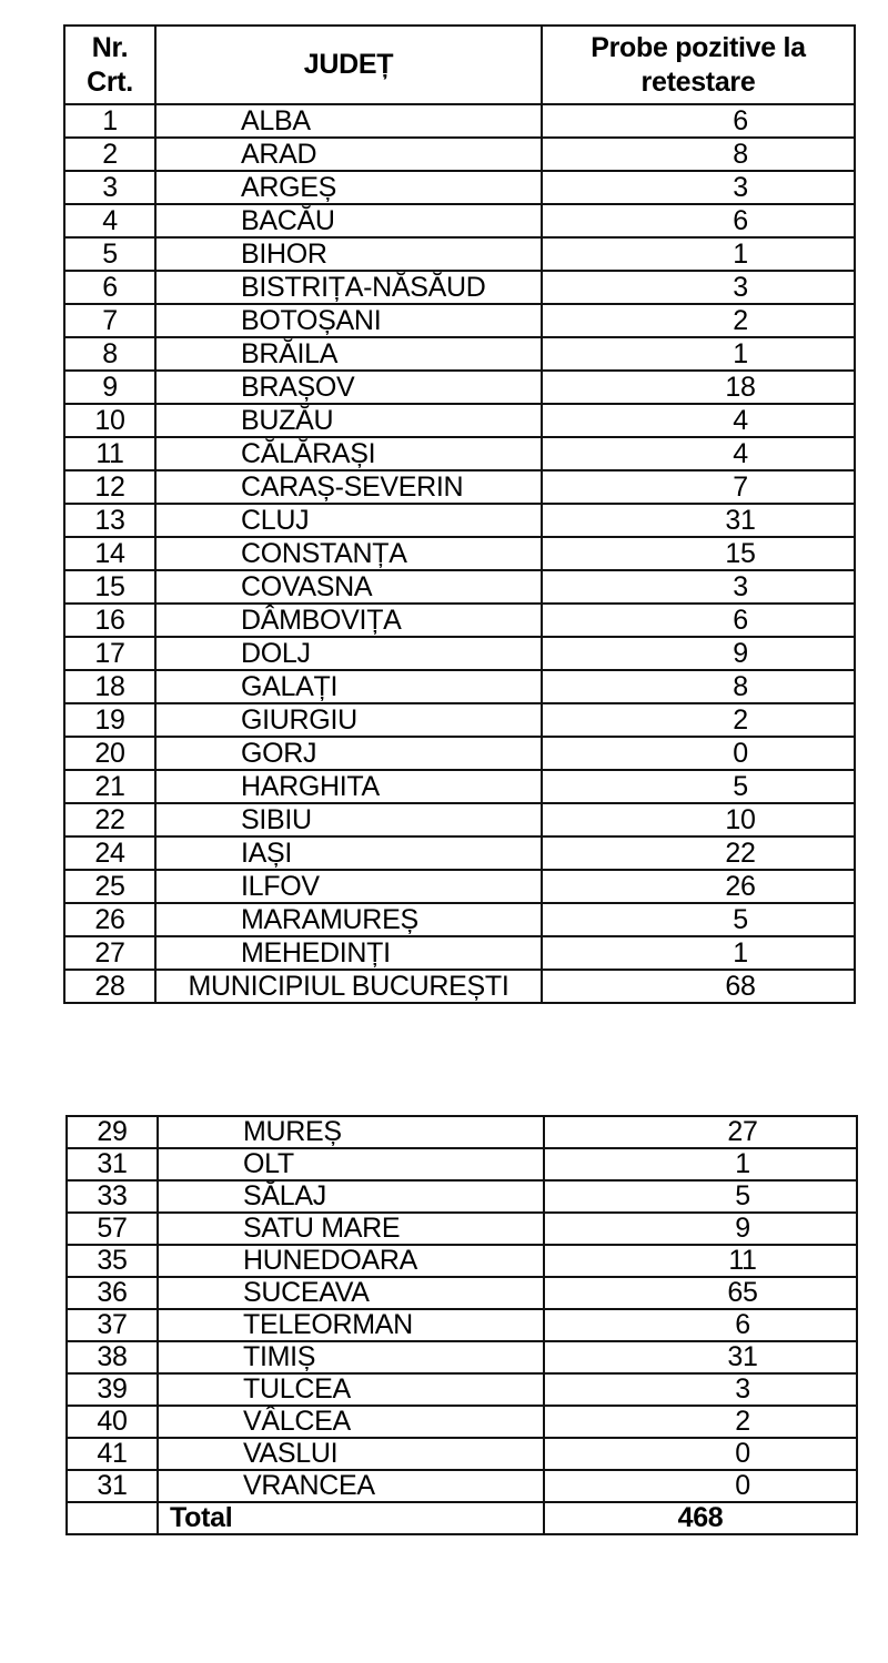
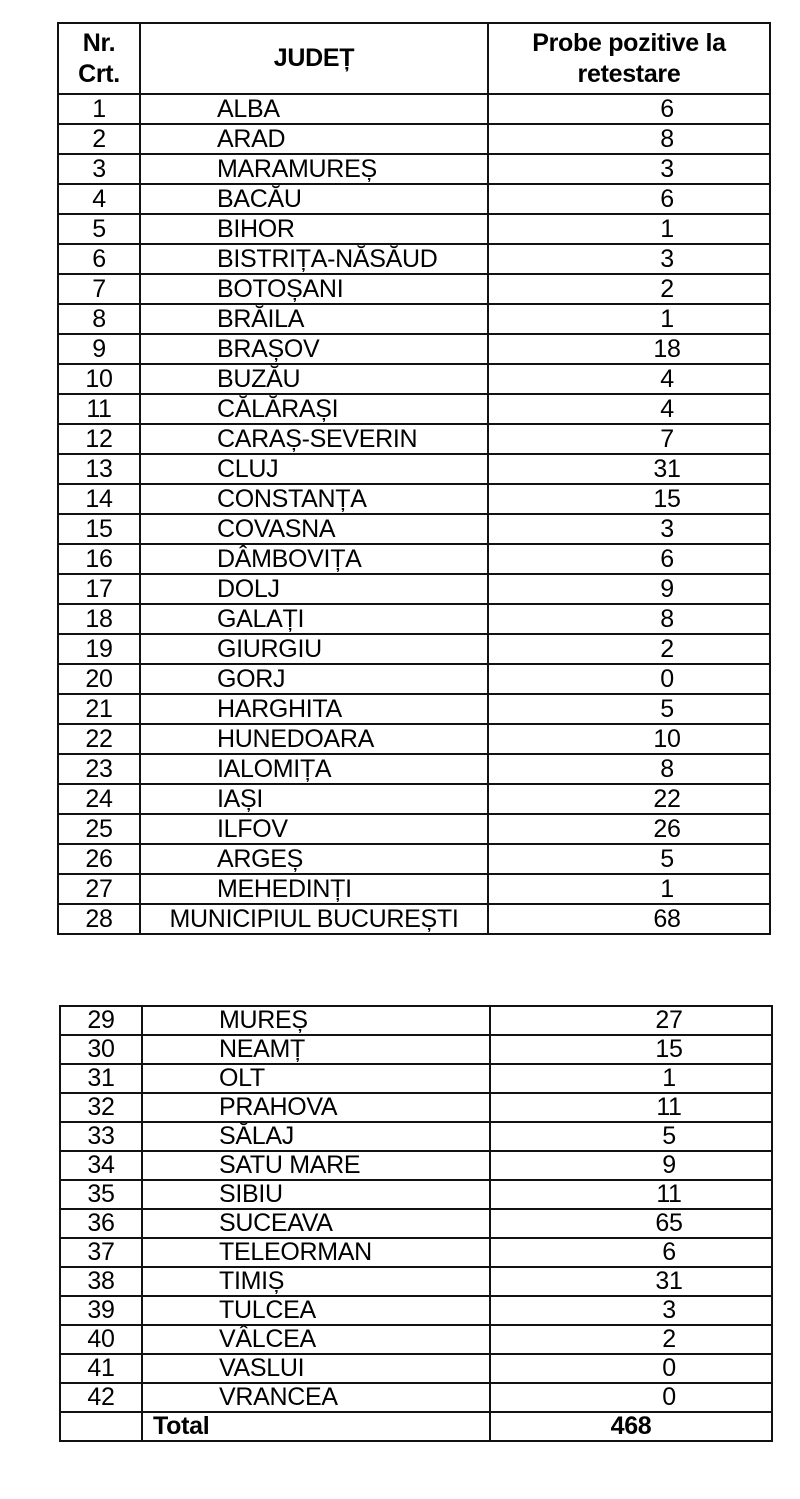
  Nr. Crt.	JUDEȚ	Probe pozitive la retestare
  1	ALBA	6
  2	ARAD	8
- 3	ARGEȘ	3
+ 3	MARAMUREȘ	3
  4	BACĂU	6
  5	BIHOR	1
  6	BISTRIȚA-NĂSĂUD	3
  7	BOTOȘANI	2
  8	BRĂILA	1
  9	BRAȘOV	18
  10	BUZĂU	4
  11	CĂLĂRAȘI	4
  12	CARAȘ-SEVERIN	7
  13	CLUJ	31
  14	CONSTANȚA	15
  15	COVASNA	3
  16	DÂMBOVIȚA	6
  17	DOLJ	9
  18	GALAȚI	8
  19	GIURGIU	2
  20	GORJ	0
  21	HARGHITA	5
- 22	SIBIU	10
+ 22	HUNEDOARA	10
+ 23	IALOMIȚA	8
  24	IAȘI	22
  25	ILFOV	26
- 26	MARAMUREȘ	5
+ 26	ARGEȘ	5
  27	MEHEDINȚI	1
  28	MUNICIPIUL BUCUREȘTI	68
  29	MUREȘ	27
+ 30	NEAMȚ	15
  31	OLT	1
+ 32	PRAHOVA	11
  33	SĂLAJ	5
- 57	SATU MARE	9
+ 34	SATU MARE	9
- 35	HUNEDOARA	11
+ 35	SIBIU	11
  36	SUCEAVA	65
  37	TELEORMAN	6
  38	TIMIȘ	31
  39	TULCEA	3
  40	VÂLCEA	2
  41	VASLUI	0
- 31	VRANCEA	0
+ 42	VRANCEA	0
  	Total	468
